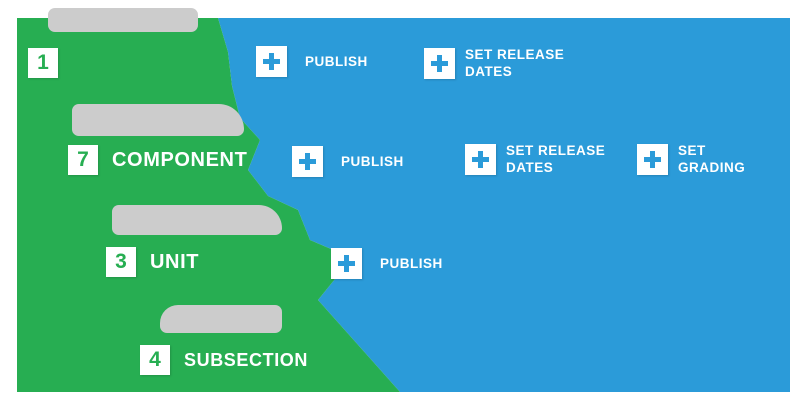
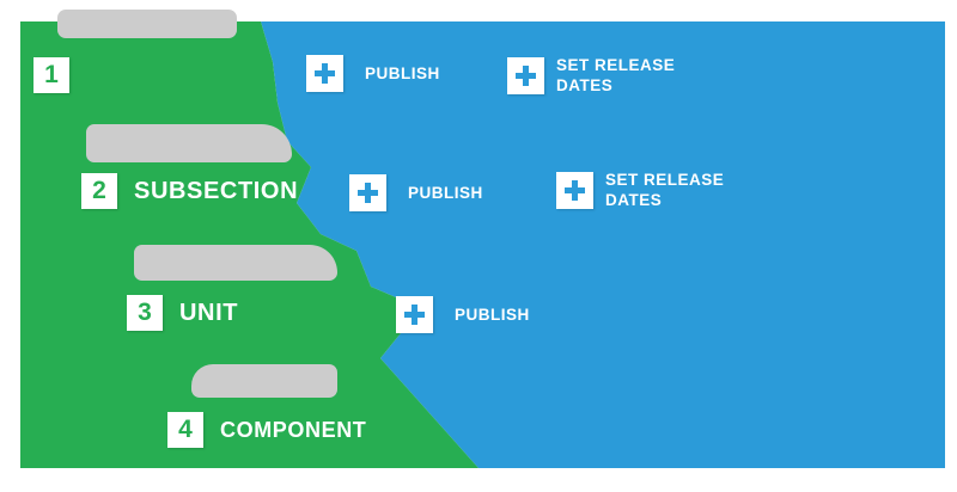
  1
- 7
+ 2
- COMPONENT
+ SUBSECTION
  3
  UNIT
  4
- SUBSECTION
+ COMPONENT
  PUBLISH
  SET RELEASE
  DATES
  PUBLISH
  SET RELEASE
  DATES
- SET
- GRADING
  PUBLISH
